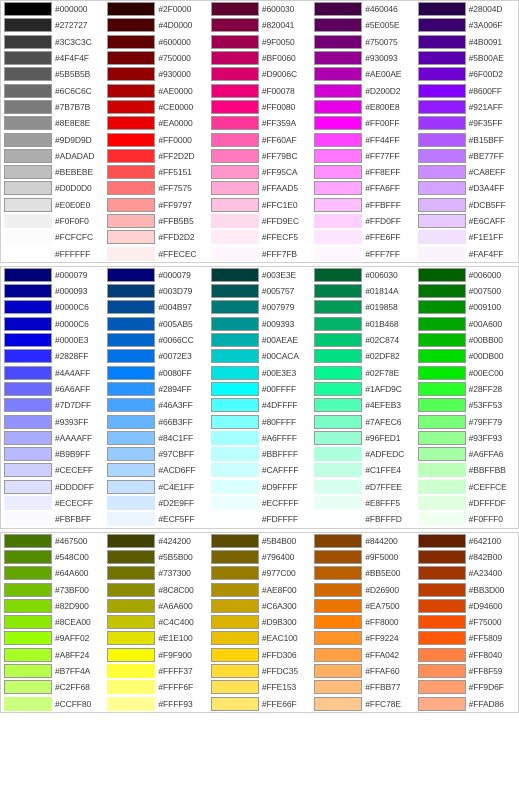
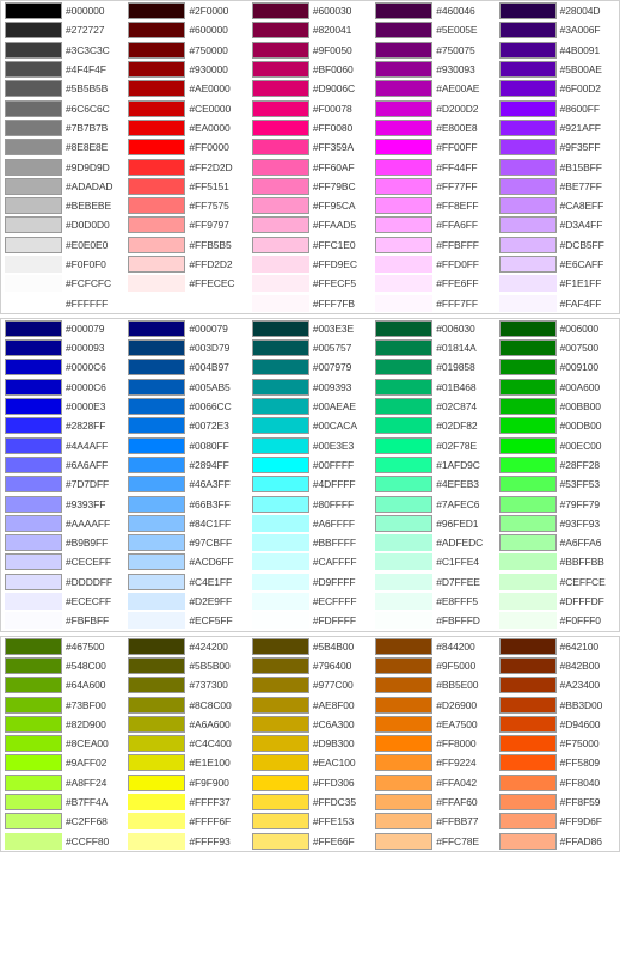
  #000000
  #272727
  #3C3C3C
  #4F4F4F
  #5B5B5B
  #6C6C6C
  #7B7B7B
  #8E8E8E
  #9D9D9D
  #ADADAD
  #BEBEBE
  #D0D0D0
  #E0E0E0
  #F0F0F0
  #FCFCFC
  #FFFFFF
  #2F0000
- #4D0000
  #600000
  #750000
  #930000
  #AE0000
  #CE0000
  #EA0000
  #FF0000
  #FF2D2D
  #FF5151
  #FF7575
  #FF9797
  #FFB5B5
  #FFD2D2
  #FFECEC
  #600030
  #820041
  #9F0050
  #BF0060
  #D9006C
  #F00078
  #FF0080
  #FF359A
  #FF60AF
  #FF79BC
  #FF95CA
  #FFAAD5
  #FFC1E0
  #FFD9EC
  #FFECF5
  #FFF7FB
  #460046
  #5E005E
  #750075
  #930093
  #AE00AE
  #D200D2
  #E800E8
  #FF00FF
  #FF44FF
  #FF77FF
  #FF8EFF
  #FFA6FF
  #FFBFFF
  #FFD0FF
  #FFE6FF
  #FFF7FF
  #28004D
  #3A006F
  #4B0091
  #5B00AE
  #6F00D2
  #8600FF
  #921AFF
  #9F35FF
  #B15BFF
  #BE77FF
  #CA8EFF
  #D3A4FF
  #DCB5FF
  #E6CAFF
  #F1E1FF
  #FAF4FF
  #000079
  #000093
  #0000C6
  #0000C6
  #0000E3
  #2828FF
  #4A4AFF
  #6A6AFF
  #7D7DFF
  #9393FF
  #AAAAFF
  #B9B9FF
  #CECEFF
  #DDDDFF
  #ECECFF
  #FBFBFF
  #000079
  #003D79
  #004B97
  #005AB5
  #0066CC
  #0072E3
  #0080FF
  #2894FF
  #46A3FF
  #66B3FF
  #84C1FF
  #97CBFF
  #ACD6FF
  #C4E1FF
  #D2E9FF
  #ECF5FF
  #003E3E
  #005757
  #007979
  #009393
  #00AEAE
  #00CACA
  #00E3E3
  #00FFFF
  #4DFFFF
  #80FFFF
  #A6FFFF
  #BBFFFF
  #CAFFFF
  #D9FFFF
  #ECFFFF
  #FDFFFF
  #006030
  #01814A
  #019858
  #01B468
  #02C874
  #02DF82
  #02F78E
  #1AFD9C
  #4EFEB3
  #7AFEC6
  #96FED1
  #ADFEDC
  #C1FFE4
  #D7FFEE
  #E8FFF5
  #FBFFFD
  #006000
  #007500
  #009100
  #00A600
  #00BB00
  #00DB00
  #00EC00
  #28FF28
  #53FF53
  #79FF79
  #93FF93
  #A6FFA6
  #BBFFBB
  #CEFFCE
  #DFFFDF
  #F0FFF0
  #467500
  #548C00
  #64A600
  #73BF00
  #82D900
  #8CEA00
  #9AFF02
  #A8FF24
  #B7FF4A
  #C2FF68
  #CCFF80
  #424200
  #5B5B00
  #737300
  #8C8C00
  #A6A600
  #C4C400
  #E1E100
  #F9F900
  #FFFF37
  #FFFF6F
  #FFFF93
  #5B4B00
  #796400
  #977C00
  #AE8F00
  #C6A300
  #D9B300
  #EAC100
  #FFD306
  #FFDC35
  #FFE153
  #FFE66F
  #844200
  #9F5000
  #BB5E00
  #D26900
  #EA7500
  #FF8000
  #FF9224
  #FFA042
  #FFAF60
  #FFBB77
  #FFC78E
  #642100
  #842B00
  #A23400
  #BB3D00
  #D94600
  #F75000
  #FF5809
  #FF8040
  #FF8F59
  #FF9D6F
  #FFAD86
